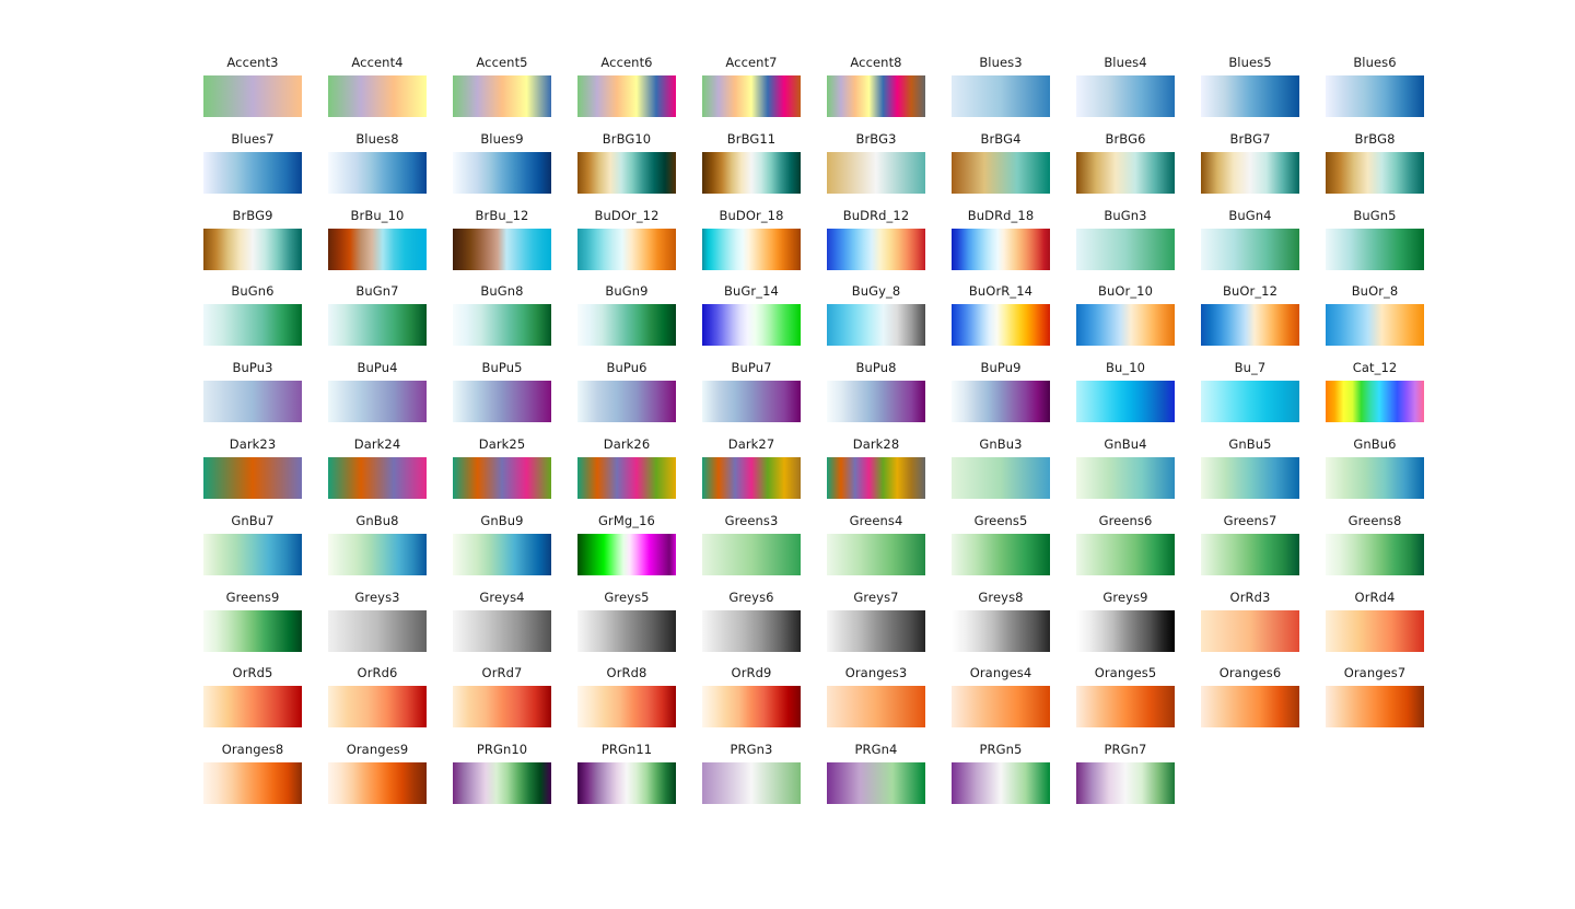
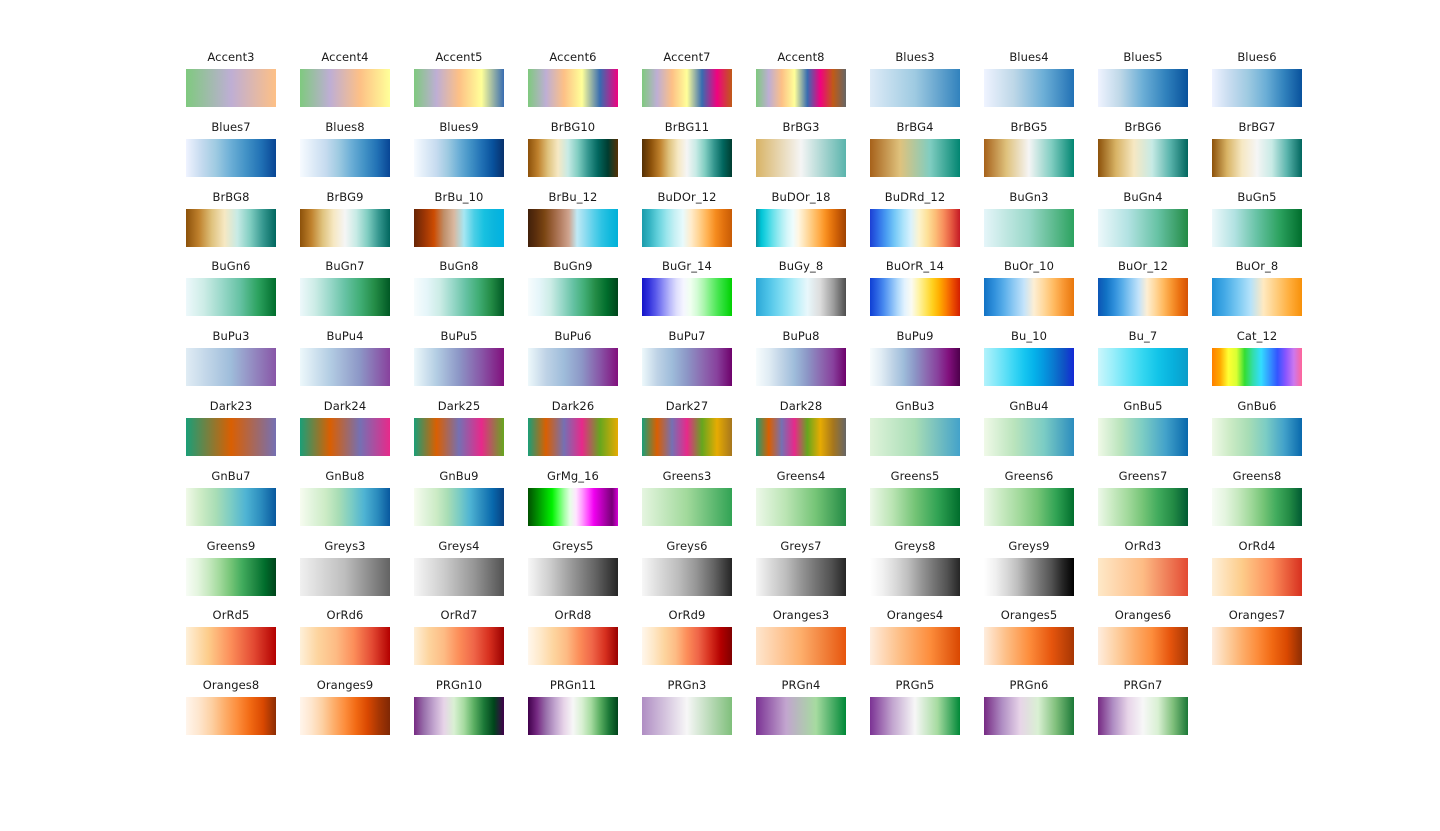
  Accent3
  Accent4
  Accent5
  Accent6
  Accent7
  Accent8
  Blues3
  Blues4
  Blues5
  Blues6
  Blues7
  Blues8
  Blues9
  BrBG10
  BrBG11
  BrBG3
  BrBG4
+ BrBG5
  BrBG6
  BrBG7
  BrBG8
  BrBG9
  BrBu_10
  BrBu_12
  BuDOr_12
  BuDOr_18
  BuDRd_12
- BuDRd_18
  BuGn3
  BuGn4
  BuGn5
  BuGn6
  BuGn7
  BuGn8
  BuGn9
  BuGr_14
  BuGy_8
  BuOrR_14
  BuOr_10
  BuOr_12
  BuOr_8
  BuPu3
  BuPu4
  BuPu5
  BuPu6
  BuPu7
  BuPu8
  BuPu9
  Bu_10
  Bu_7
  Cat_12
  Dark23
  Dark24
  Dark25
  Dark26
  Dark27
  Dark28
  GnBu3
  GnBu4
  GnBu5
  GnBu6
  GnBu7
  GnBu8
  GnBu9
  GrMg_16
  Greens3
  Greens4
  Greens5
  Greens6
  Greens7
  Greens8
  Greens9
  Greys3
  Greys4
  Greys5
  Greys6
  Greys7
  Greys8
  Greys9
  OrRd3
  OrRd4
  OrRd5
  OrRd6
  OrRd7
  OrRd8
  OrRd9
  Oranges3
  Oranges4
  Oranges5
  Oranges6
  Oranges7
  Oranges8
  Oranges9
  PRGn10
  PRGn11
  PRGn3
  PRGn4
  PRGn5
+ PRGn6
  PRGn7
